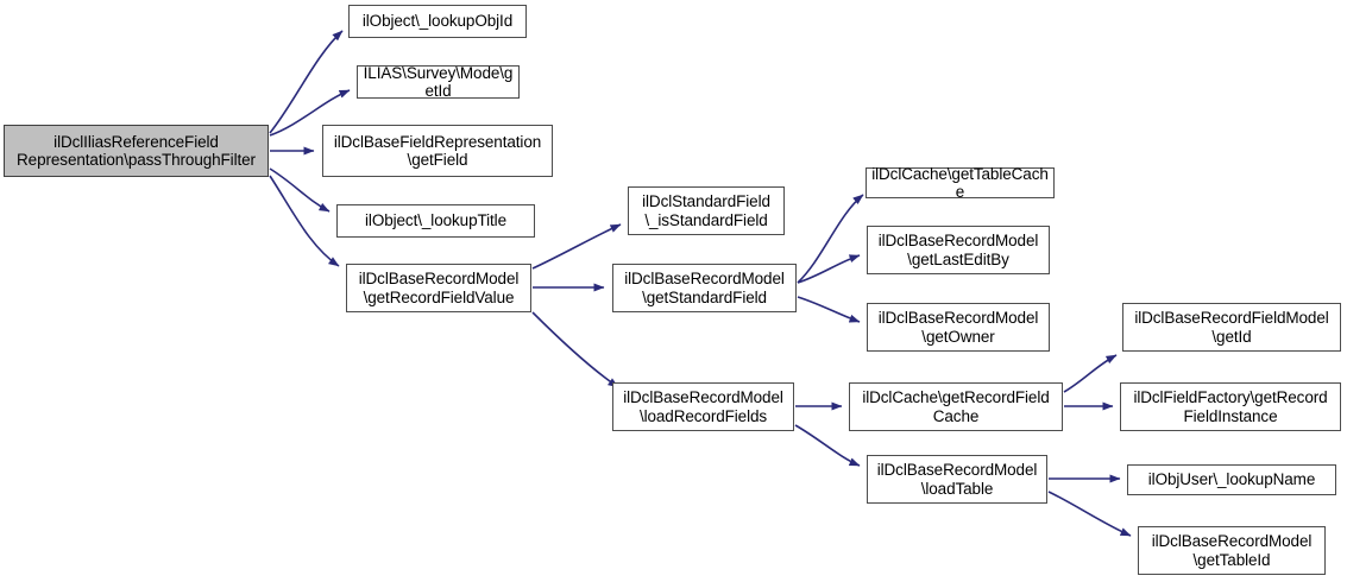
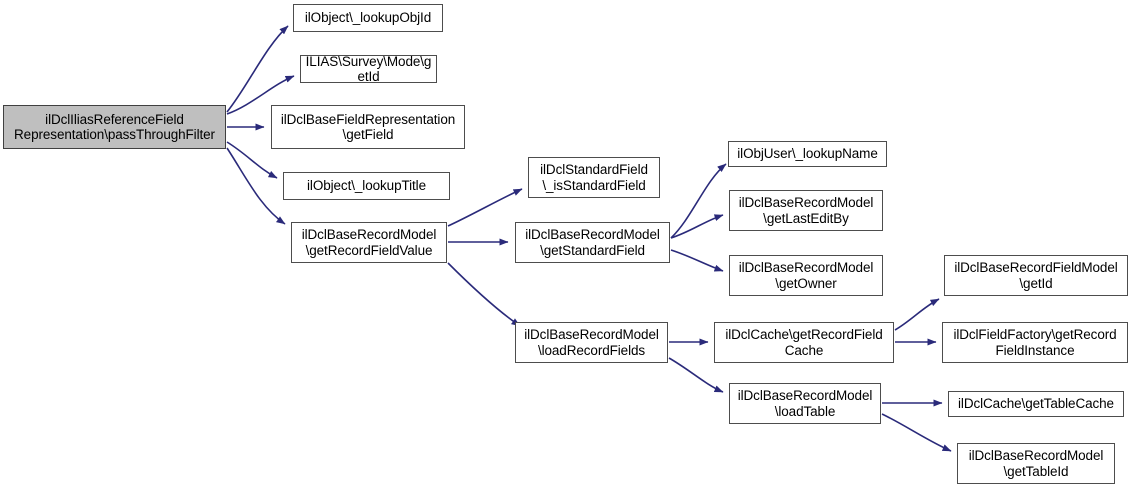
  ilDclIliasReferenceField
  Representation\passThroughFilter
  ilObject\_lookupObjId
  ILIAS\Survey\Mode\getId
  ilDclBaseFieldRepresentation
  \getField
  ilObject\_lookupTitle
  ilDclBaseRecordModel
  \getRecordFieldValue
  ilDclStandardField
  \_isStandardField
  ilDclBaseRecordModel
  \getStandardField
  ilDclBaseRecordModel
  \loadRecordFields
- ilDclCache\getTableCache
+ ilObjUser\_lookupName
  ilDclBaseRecordModel
  \getLastEditBy
  ilDclBaseRecordModel
  \getOwner
  ilDclCache\getRecordField
  Cache
  ilDclBaseRecordModel
  \loadTable
  ilDclBaseRecordFieldModel
  \getId
  ilDclFieldFactory\getRecord
  FieldInstance
- ilObjUser\_lookupName
+ ilDclCache\getTableCache
  ilDclBaseRecordModel
  \getTableId
